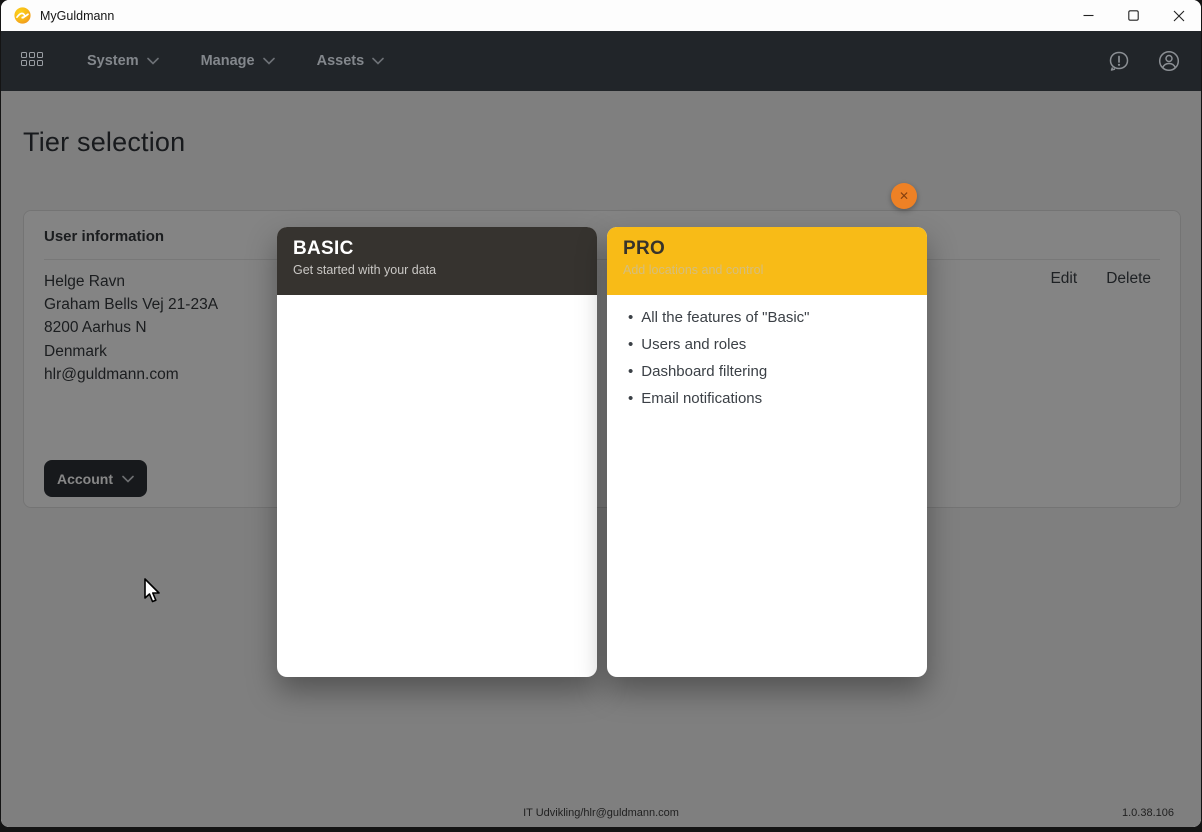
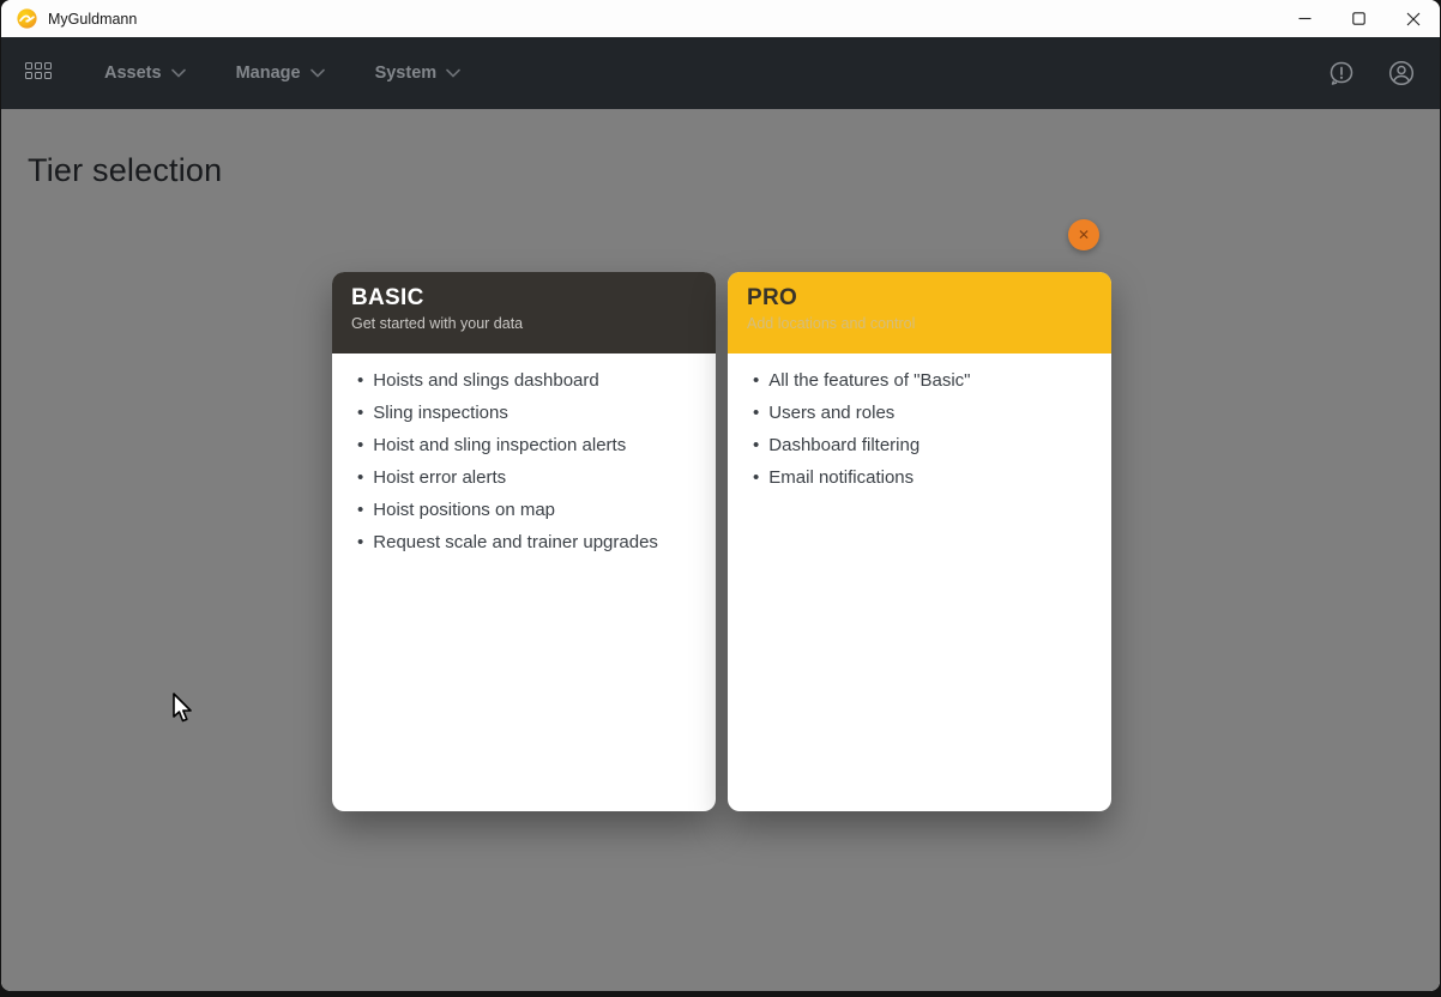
  MyGuldmann
- System
+ Assets
  Manage
- Assets
+ System
  Tier selection
- User information
- Helge Ravn
- Graham Bells Vej 21-23A
- 8200 Aarhus N
- Denmark
- hlr@guldmann.com
- Edit
- Delete
- Account
- IT Udvikling/hlr@guldmann.com
- 1.0.38.106
  ✕
  BASIC
  Get started with your data
+ Hoists and slings dashboard
+ Sling inspections
+ Hoist and sling inspection alerts
+ Hoist error alerts
+ Hoist positions on map
+ Request scale and trainer upgrades
  PRO
  Add locations and control
  All the features of "Basic"
  Users and roles
  Dashboard filtering
  Email notifications
